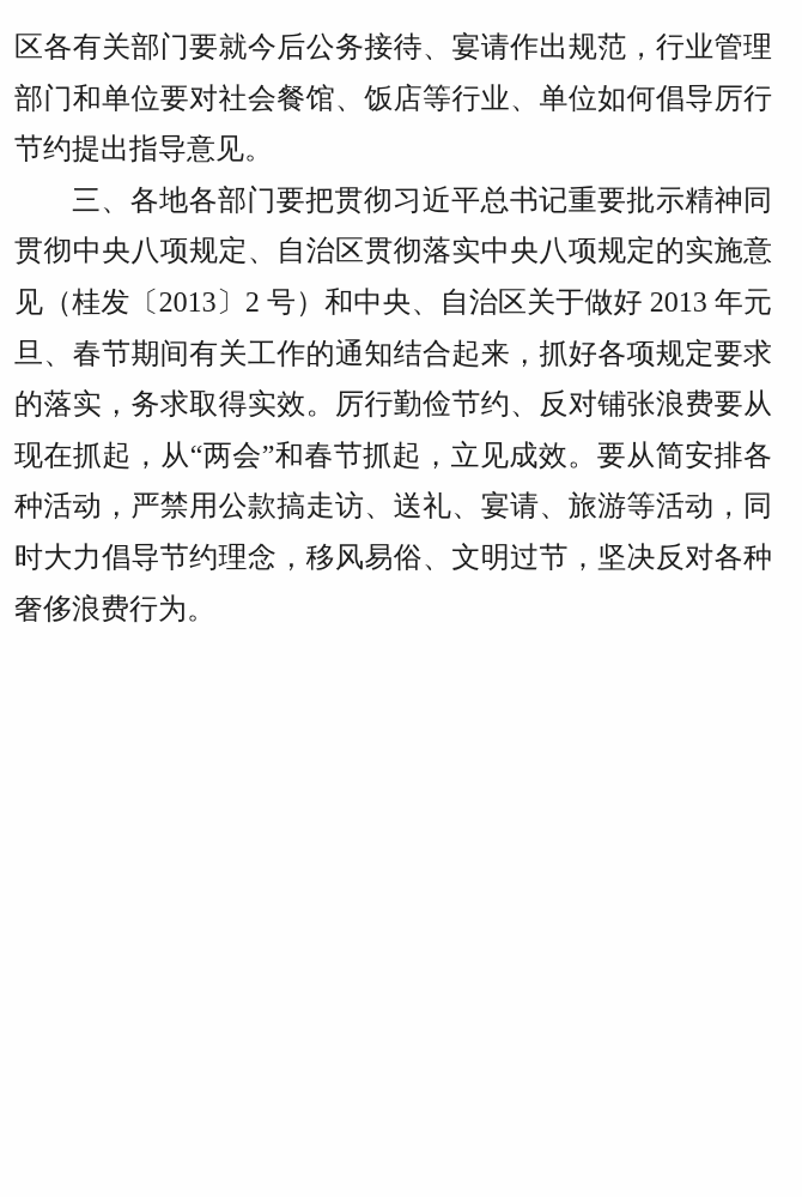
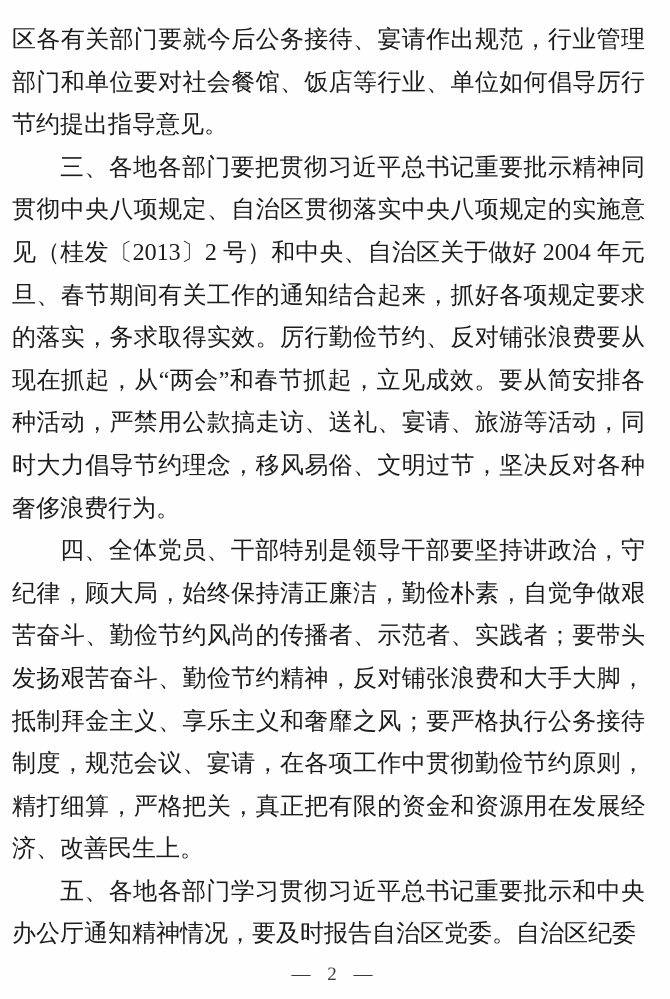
  区各有关部门要就今后公务接待、宴请作出规范，行业管理部门和单位要对社会餐馆、饭店等行业、单位如何倡导厉行节约提出指导意见。
- 三、各地各部门要把贯彻习近平总书记重要批示精神同贯彻中央八项规定、自治区贯彻落实中央八项规定的实施意见（桂发〔2013〕2 号）和中央、自治区关于做好 2013 年元旦、春节期间有关工作的通知结合起来，抓好各项规定要求的落实，务求取得实效。厉行勤俭节约、反对铺张浪费要从现在抓起，从“两会”和春节抓起，立见成效。要从简安排各种活动，严禁用公款搞走访、送礼、宴请、旅游等活动，同时大力倡导节约理念，移风易俗、文明过节，坚决反对各种奢侈浪费行为。
+ 三、各地各部门要把贯彻习近平总书记重要批示精神同贯彻中央八项规定、自治区贯彻落实中央八项规定的实施意见（桂发〔2013〕2 号）和中央、自治区关于做好 2004 年元旦、春节期间有关工作的通知结合起来，抓好各项规定要求的落实，务求取得实效。厉行勤俭节约、反对铺张浪费要从现在抓起，从“两会”和春节抓起，立见成效。要从简安排各种活动，严禁用公款搞走访、送礼、宴请、旅游等活动，同时大力倡导节约理念，移风易俗、文明过节，坚决反对各种奢侈浪费行为。
+ 四、全体党员、干部特别是领导干部要坚持讲政治，守纪律，顾大局，始终保持清正廉洁，勤俭朴素，自觉争做艰苦奋斗、勤俭节约风尚的传播者、示范者、实践者；要带头发扬艰苦奋斗、勤俭节约精神，反对铺张浪费和大手大脚，抵制拜金主义、享乐主义和奢靡之风；要严格执行公务接待制度，规范会议、宴请，在各项工作中贯彻勤俭节约原则，精打细算，严格把关，真正把有限的资金和资源用在发展经济、改善民生上。
+ 五、各地各部门学习贯彻习近平总书记重要批示和中央办公厅通知精神情况，要及时报告自治区党委。自治区纪委
+ — 2 —
